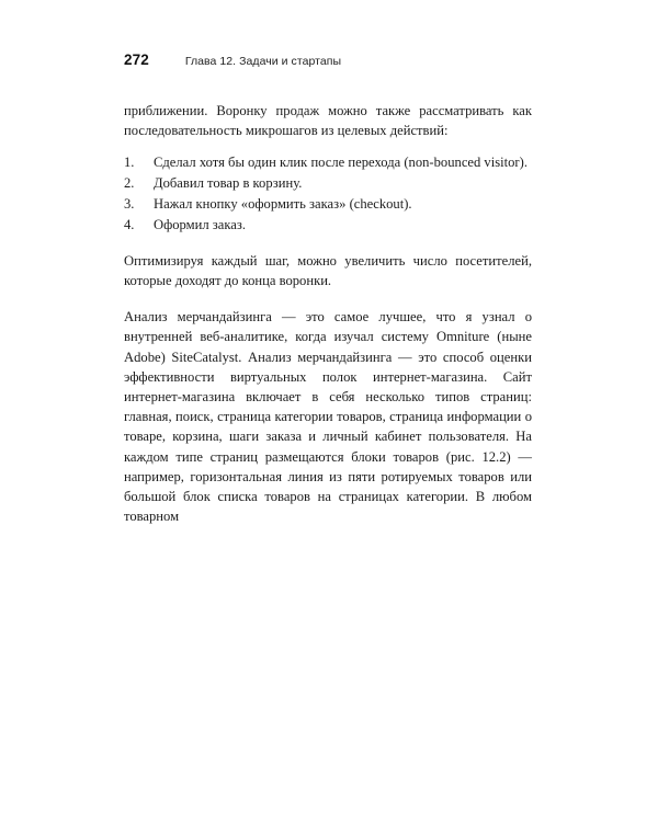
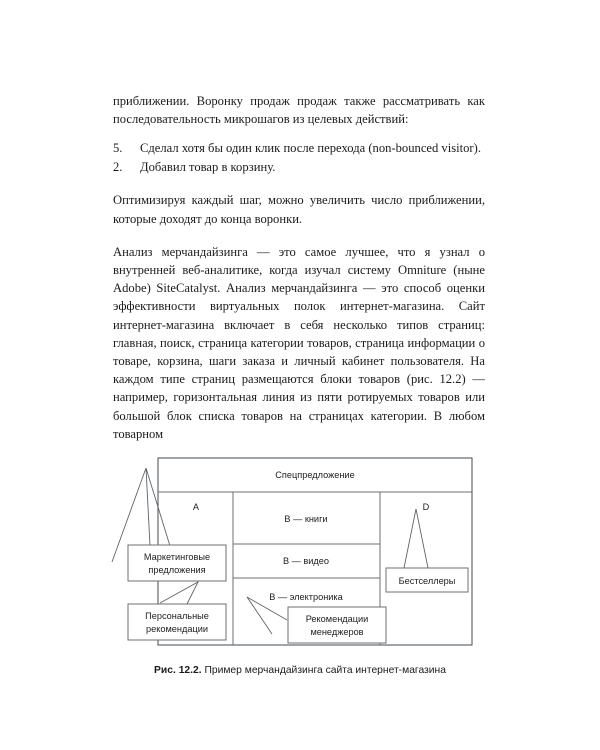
- 272
- Глава 12. Задачи и стартапы
- приближении. Воронку продаж можно также рассматривать как последовательность микрошагов из целевых действий:
+ приближении. Воронку продаж продаж также рассматривать как последовательность микрошагов из целевых действий:
- 1.
+ 5.
  Сделал хотя бы один клик после перехода (non-bounced visitor).
  2.
  Добавил товар в корзину.
- 3.
- Нажал кнопку «оформить заказ» (checkout).
- 4.
- Оформил заказ.
- Оптимизируя каждый шаг, можно увеличить число посетителей, которые доходят до конца воронки.
+ Оптимизируя каждый шаг, можно увеличить число приближении, которые доходят до конца воронки.
  Анализ мерчандайзинга — это самое лучшее, что я узнал о внутренней веб-аналитике, когда изучал систему Omniture (ныне Adobe) SiteCatalyst. Анализ мерчандайзинга — это способ оценки эффективности виртуальных полок интернет-магазина. Сайт интернет-магазина включает в себя несколько типов страниц: главная, поиск, страница категории товаров, страница информации о товаре, корзина, шаги заказа и личный кабинет пользователя. На каждом типе страниц размещаются блоки товаров (рис. 12.2) — например, горизонтальная линия из пяти ротируемых товаров или большой блок списка товаров на страницах категории. В любом товарном
+ Спецпредложение
+ A
+ D
+ B — книги
+ B — видео
+ B — электроника
+ Маркетинговые
+ предложения
+ Персональные
+ рекомендации
+ Рекомендации
+ менеджеров
+ Бестселлеры
+ Рис. 12.2. Пример мерчандайзинга сайта интернет-магазина
